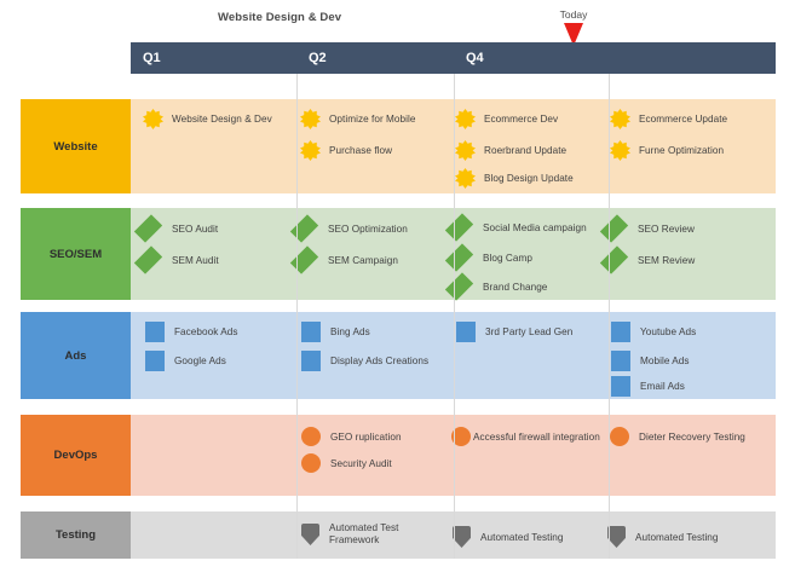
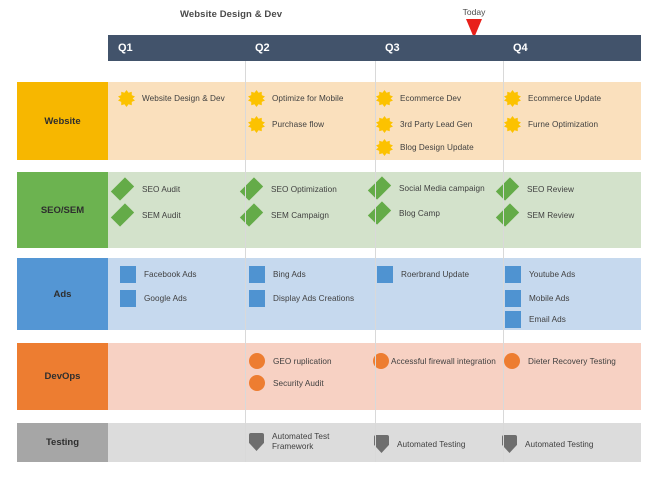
  Website Design & Dev
  Today
  Q1
  Q2
+ Q3
  Q4
  Website
  Website Design & Dev
  Optimize for Mobile
  Purchase flow
  Ecommerce Dev
- Roerbrand Update
+ 3rd Party Lead Gen
  Blog Design Update
  Ecommerce Update
  Furne Optimization
  SEO/SEM
  SEO Audit
  SEM Audit
  SEO Optimization
  SEM Campaign
  Social Media campaign
  Blog Camp
- Brand Change
  SEO Review
  SEM Review
  Ads
  Facebook Ads
  Google Ads
  Bing Ads
  Display Ads Creations
- 3rd Party Lead Gen
+ Roerbrand Update
  Youtube Ads
  Mobile Ads
  Email Ads
  DevOps
  GEO ruplication
  Security Audit
  Accessful firewall integration
  Dieter Recovery Testing
  Testing
  Automated Test Framework
  Automated Testing
  Automated Testing
